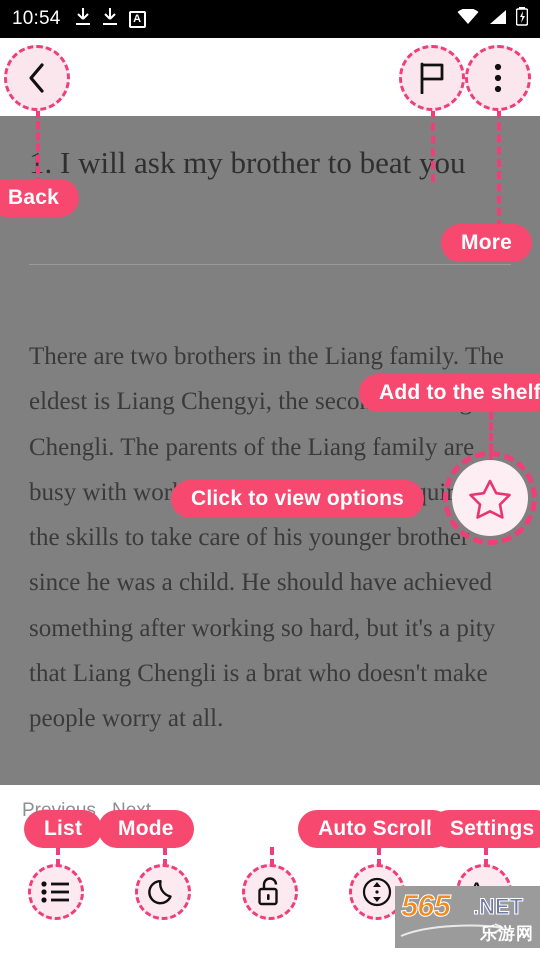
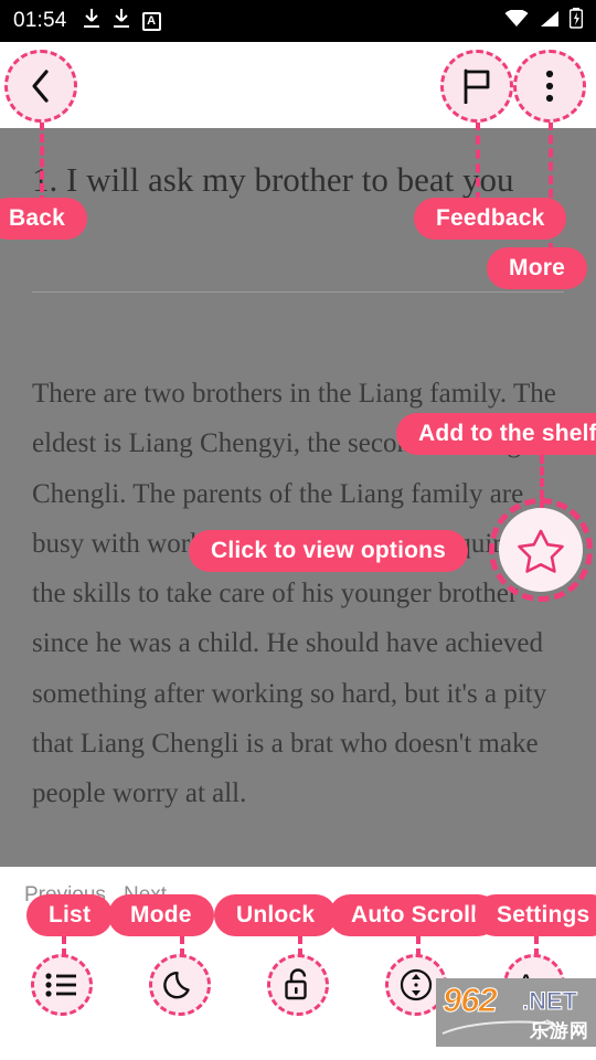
- 10:54
+ 01:54
  A
  1. I will ask my brother to beat you
  There are two brothers in the Liang family. The eldest is Liang Chengyi, the seco Chengli. The parents of the Liang family are busy with woruir the skills to take care of his younger brother since he was a child. He should have achieved something after working so hard, but it's a pity that Liang Chengli is a brat who doesn't make people worry at all.
  Back
+ Feedback
  More
  Add to the shelf
  Click to view options
  List
  Mode
+ Unlock
  Auto Scrol
  Settings
- 565
+ 962
  .NET
  乐游网
